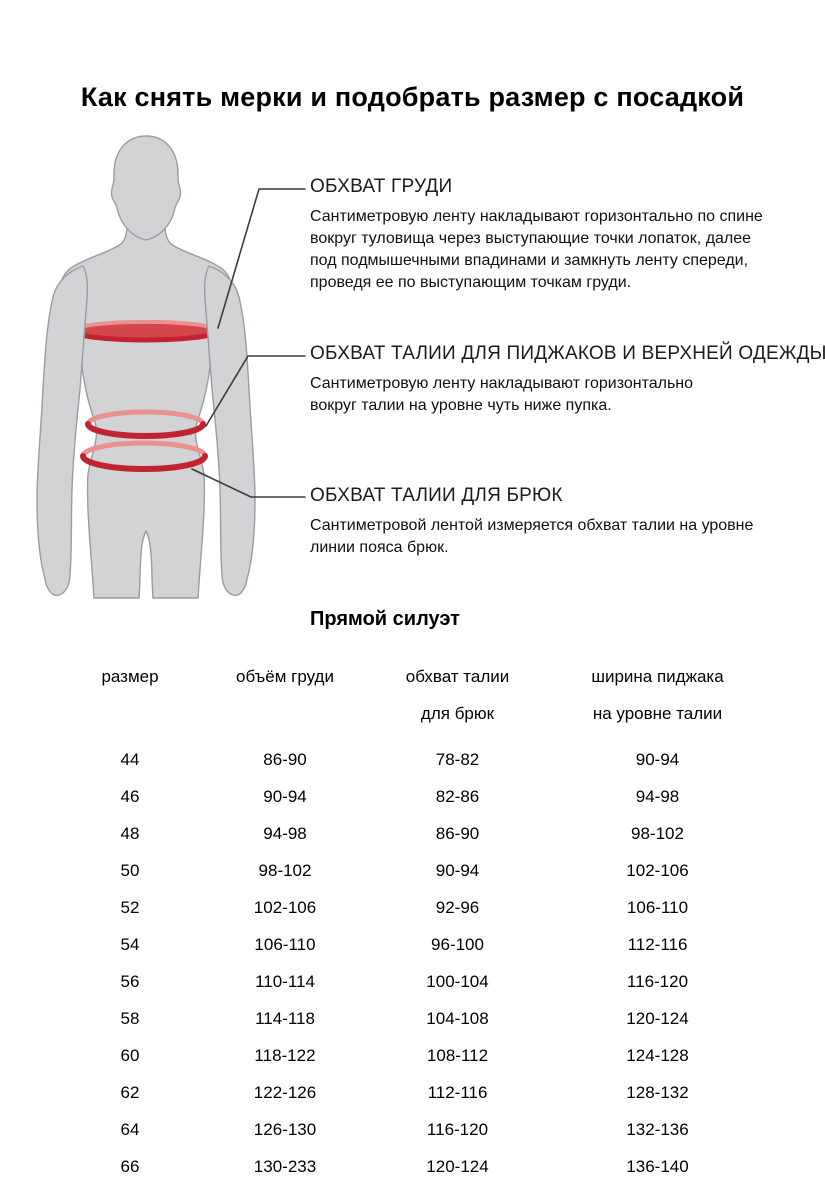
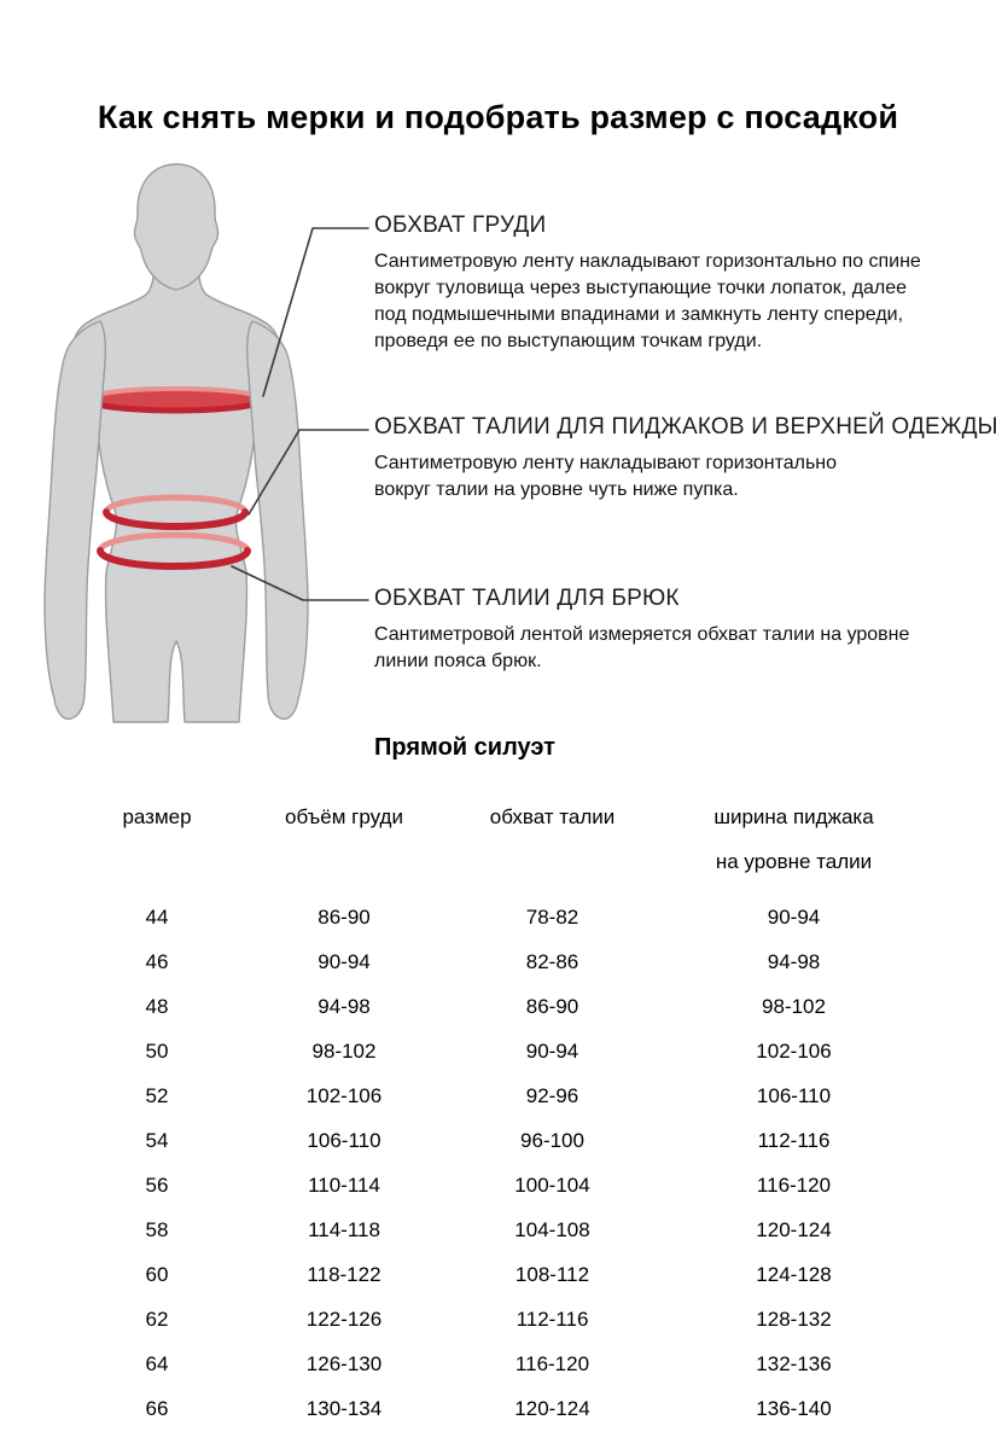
  Как снять мерки и подобрать размер с посадкой
  ОБХВАТ ГРУДИ
  Сантиметровую ленту накладывают горизонтально по спине вокруг туловища через выступающие точки лопаток, далее под подмышечными впадинами и замкнуть ленту спереди, проведя ее по выступающим точкам груди.
  ОБХВАТ ТАЛИИ ДЛЯ ПИДЖАКОВ И ВЕРХНЕЙ ОДЕЖДЫ
  Сантиметровую ленту накладывают горизонтально вокруг талии на уровне чуть ниже пупка.
  ОБХВАТ ТАЛИИ ДЛЯ БРЮК
  Сантиметровой лентой измеряется обхват талии на уровне линии пояса брюк.
  Прямой силуэт
  размер
  объём груди
  обхват талии
- для брюк
  ширина пиджака
  на уровне талии
  44
  86-90
  78-82
  90-94
  46
  90-94
  82-86
  94-98
  48
  94-98
  86-90
  98-102
  50
  98-102
  90-94
  102-106
  52
  102-106
  92-96
  106-110
  54
  106-110
  96-100
  112-116
  56
  110-114
  100-104
  116-120
  58
  114-118
  104-108
  120-124
  60
  118-122
  108-112
  124-128
  62
  122-126
  112-116
  128-132
  64
  126-130
  116-120
  132-136
  66
- 130-233
+ 130-134
  120-124
  136-140
